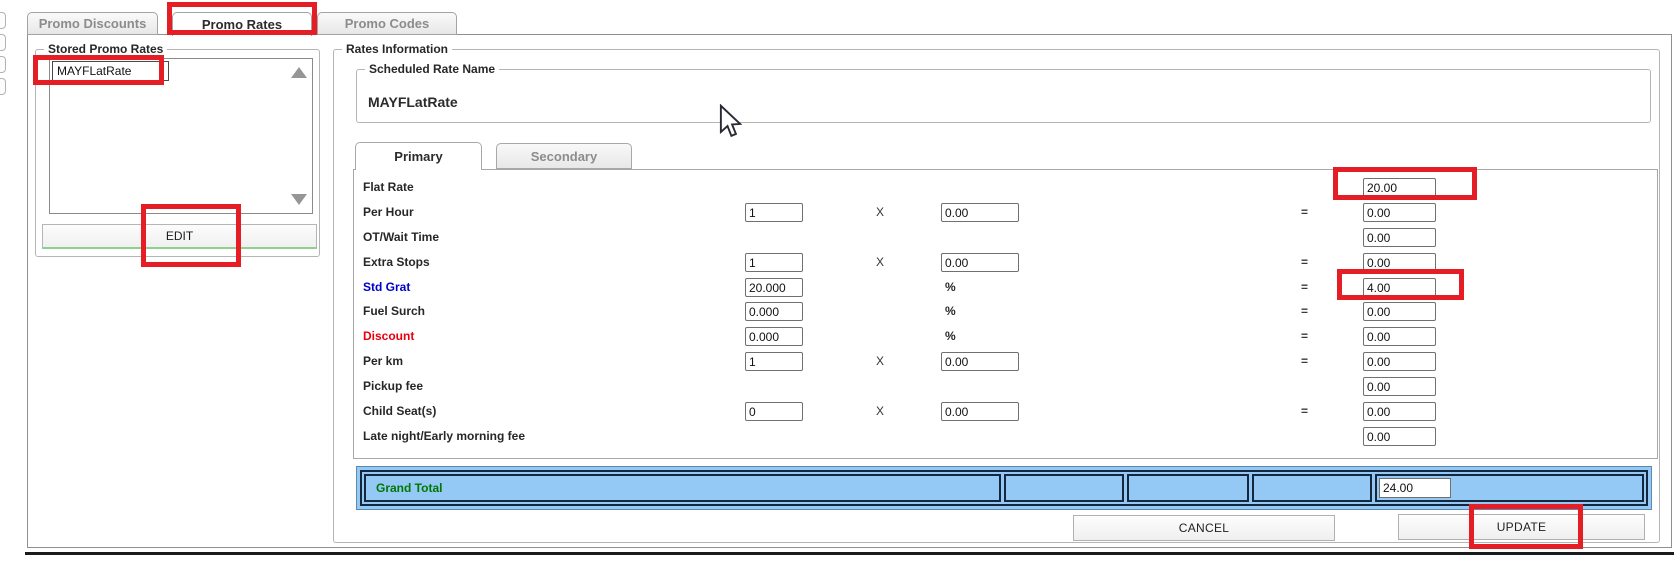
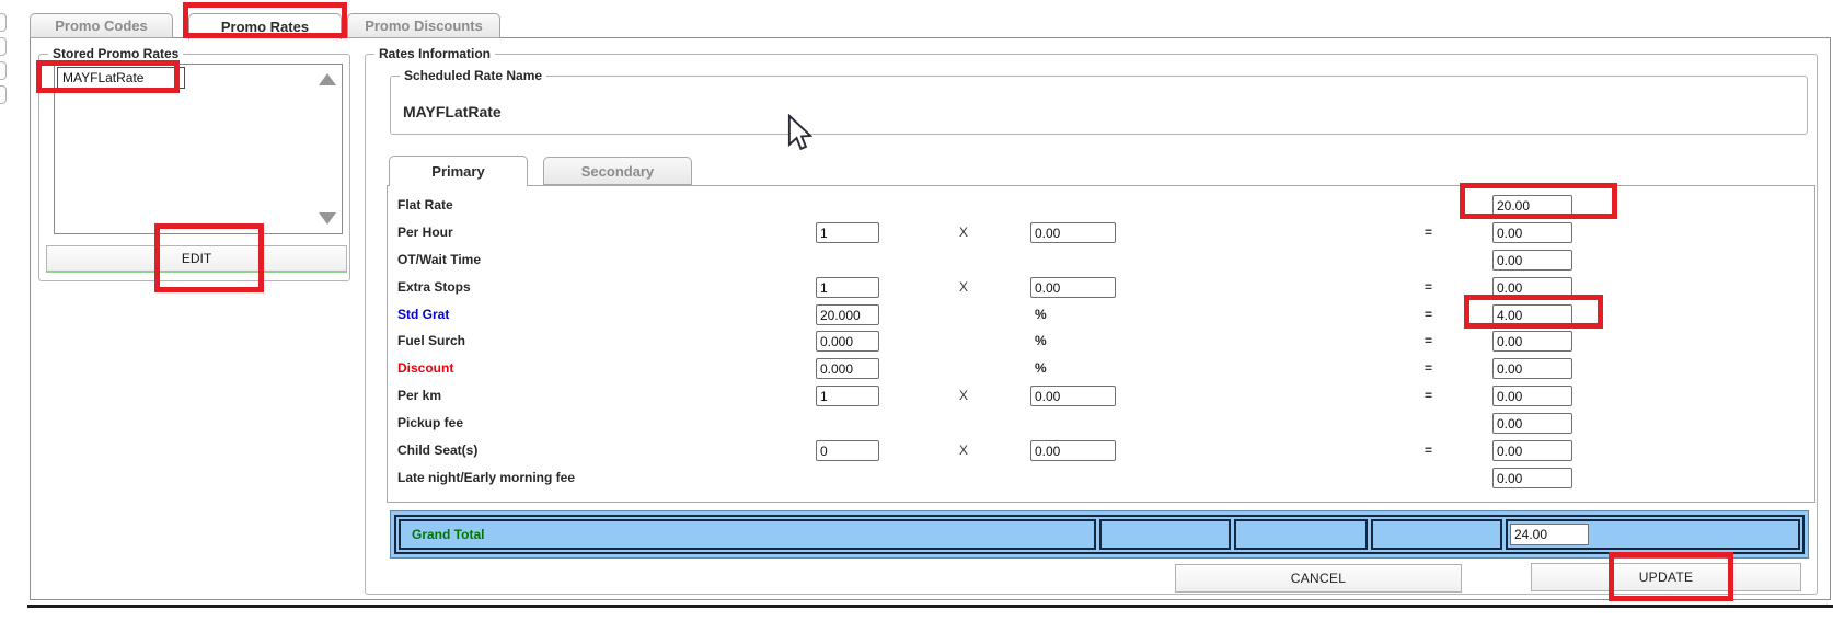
- Promo Discounts
+ Promo Codes
  Promo Rates
- Promo Codes
+ Promo Discounts
  Stored Promo Rates
  MAYFLatRate
  EDIT
  Rates Information
  Scheduled Rate Name
  MAYFLatRate
  Primary
  Secondary
  Flat Rate
  20.00
  Per Hour
  1
  X
  0.00
  =
  0.00
  OT/Wait Time
  0.00
  Extra Stops
  1
  X
  0.00
  =
  0.00
  Std Grat
  20.000
  %
  =
  4.00
  Fuel Surch
  0.000
  %
  =
  0.00
  Discount
  0.000
  %
  =
  0.00
  Per km
  1
  X
  0.00
  =
  0.00
  Pickup fee
  0.00
  Child Seat(s)
  0
  X
  0.00
  =
  0.00
  Late night/Early morning fee
  0.00
  Grand Total
  24.00
  CANCEL
  UPDATE
